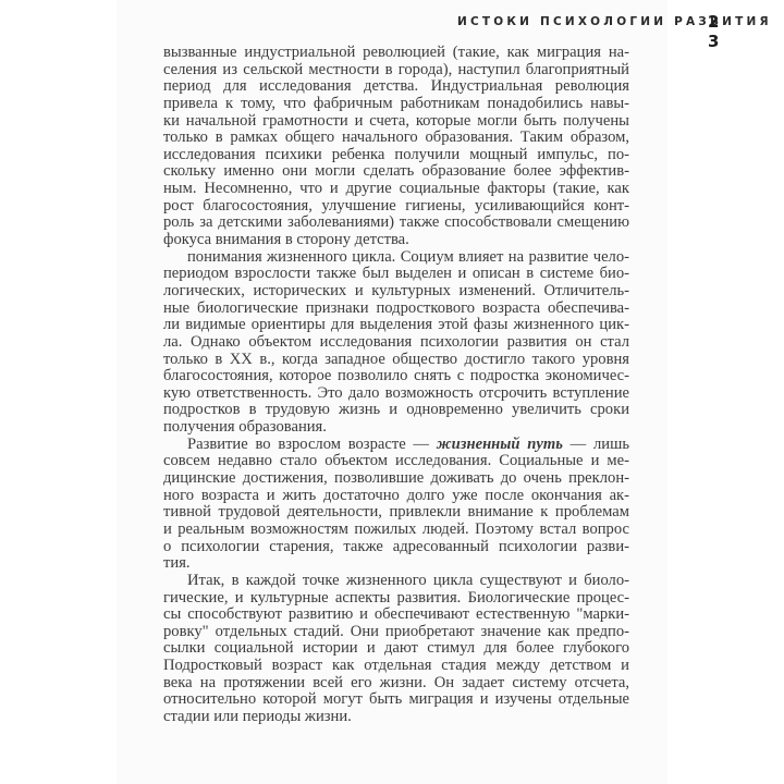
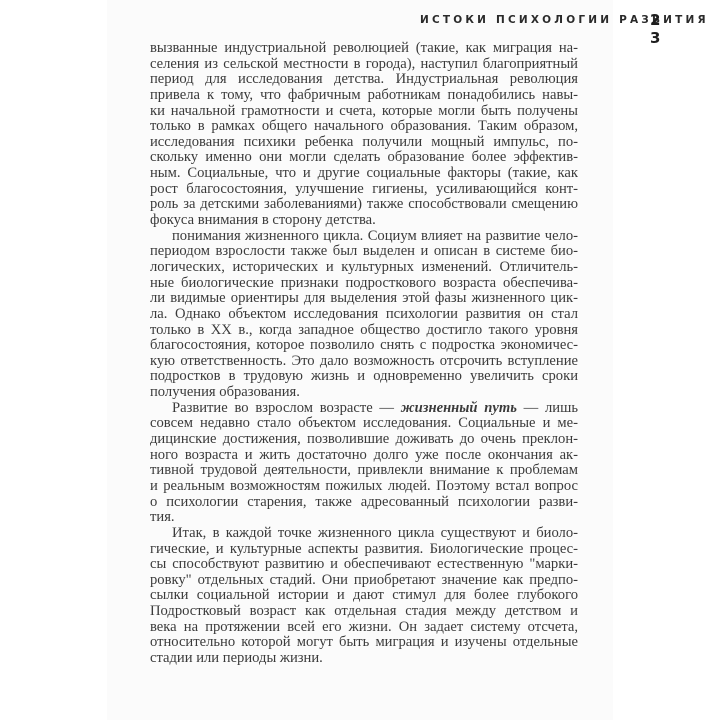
  ИСТОКИ ПСИХОЛОГИИ РАЗВИТИЯ
  2 3
  вызванные индустриальной революцией (такие, как миграция на-
  селения из сельской местности в города), наступил благоприятный
  период для исследования детства. Индустриальная революция
  привела к тому, что фабричным работникам понадобились навы-
  ки начальной грамотности и счета, которые могли быть получены
  только в рамках общего начального образования. Таким образом,
  исследования психики ребенка получили мощный импульс, по-
  скольку именно они могли сделать образование более эффектив-
- ным. Несомненно, что и другие социальные факторы (такие, как
+ ным. Социальные, что и другие социальные факторы (такие, как
  рост благосостояния, улучшение гигиены, усиливающийся конт-
  роль за детскими заболеваниями) также способствовали смещению
  фокуса внимания в сторону детства.
  понимания жизненного цикла. Социум влияет на развитие чело-
  периодом взрослости также был выделен и описан в системе био-
  логических, исторических и культурных изменений. Отличитель-
  ные биологические признаки подросткового возраста обеспечива-
  ли видимые ориентиры для выделения этой фазы жизненного цик-
  ла. Однако объектом исследования психологии развития он стал
  только в XX в., когда западное общество достигло такого уровня
  благосостояния, которое позволило снять с подростка экономичес-
  кую ответственность. Это дало возможность отсрочить вступление
  подростков в трудовую жизнь и одновременно увеличить сроки
  получения образования.
  Развитие во взрослом возрасте — жизненный путь — лишь
  совсем недавно стало объектом исследования. Социальные и ме-
  дицинские достижения, позволившие доживать до очень преклон-
  ного возраста и жить достаточно долго уже после окончания ак-
  тивной трудовой деятельности, привлекли внимание к проблемам
  и реальным возможностям пожилых людей. Поэтому встал вопрос
  о психологии старения, также адресованный психологии разви-
  тия.
  Итак, в каждой точке жизненного цикла существуют и биоло-
  гические, и культурные аспекты развития. Биологические процес-
  сы способствуют развитию и обеспечивают естественную "марки-
  ровку" отдельных стадий. Они приобретают значение как предпо-
  сылки социальной истории и дают стимул для более глубокого
  Подростковый возраст как отдельная стадия между детством и
  века на протяжении всей его жизни. Он задает систему отсчета,
  относительно которой могут быть миграция и изучены отдельные
  стадии или периоды жизни.
